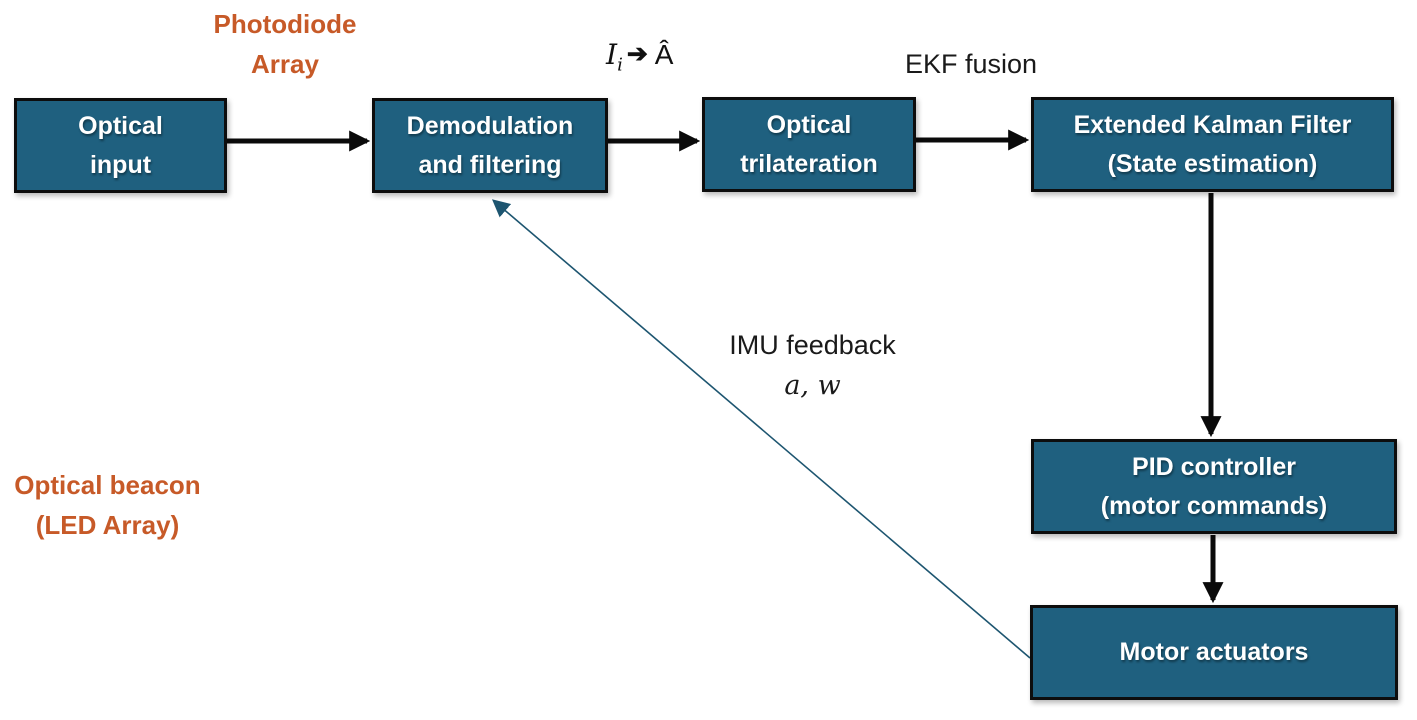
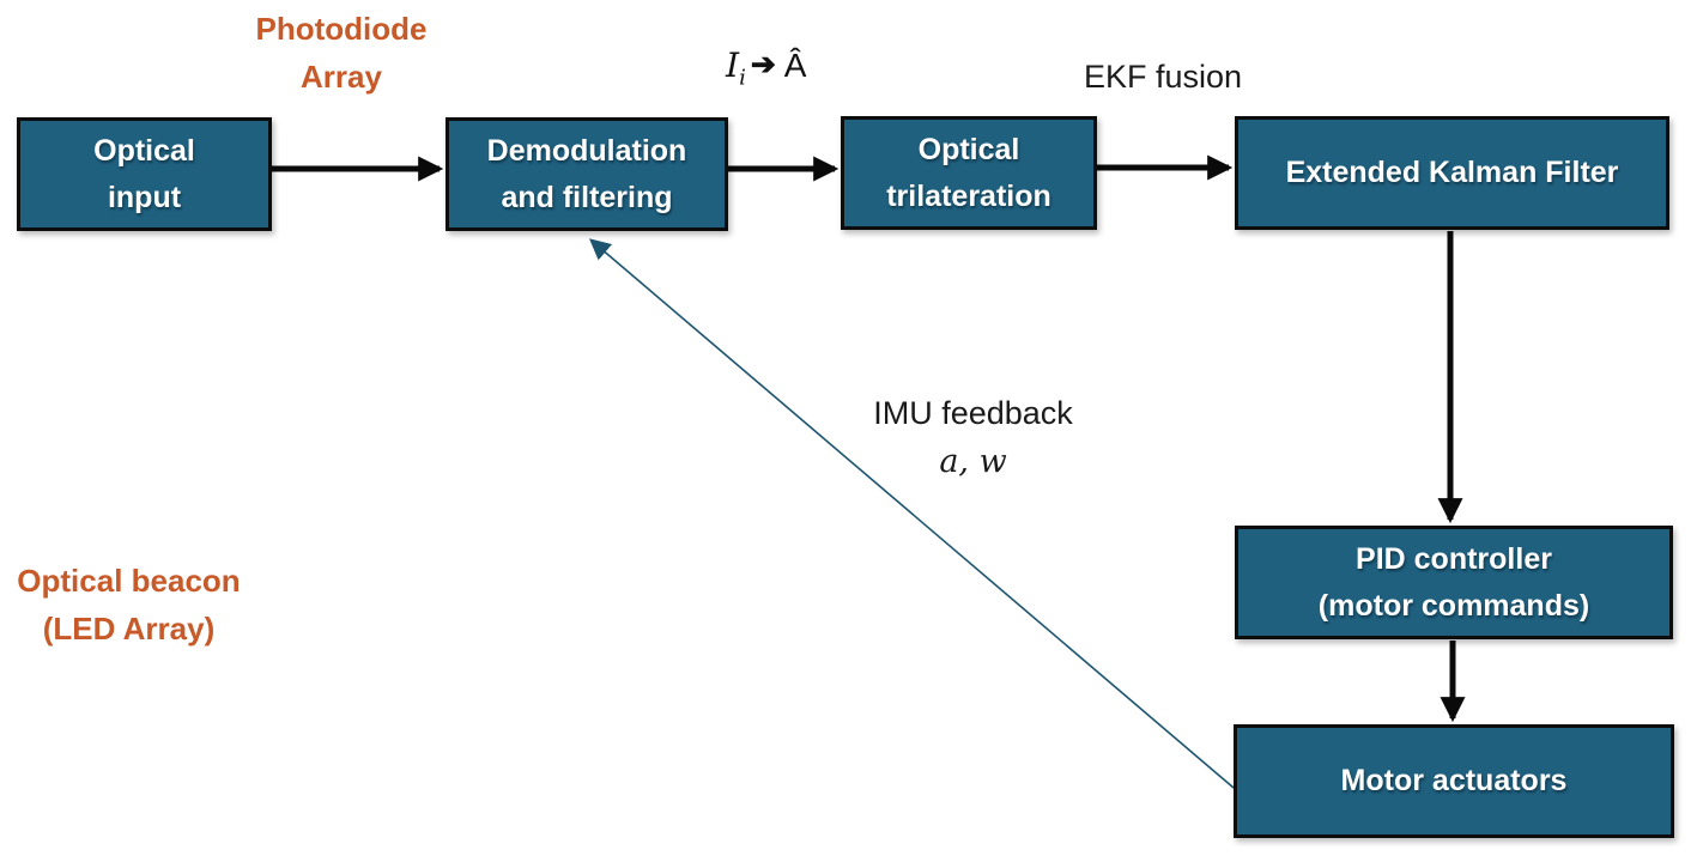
  Optical
  input
  Demodulation
  and filtering
  Optical
  trilateration
  Extended Kalman Filter
- (State estimation)
  PID controller
  (motor commands)
  Motor actuators
  Photodiode
  Array
  Optical beacon
  (LED Array)
  Ii➔ Â
  EKF fusion
  IMU feedback
  a, w
